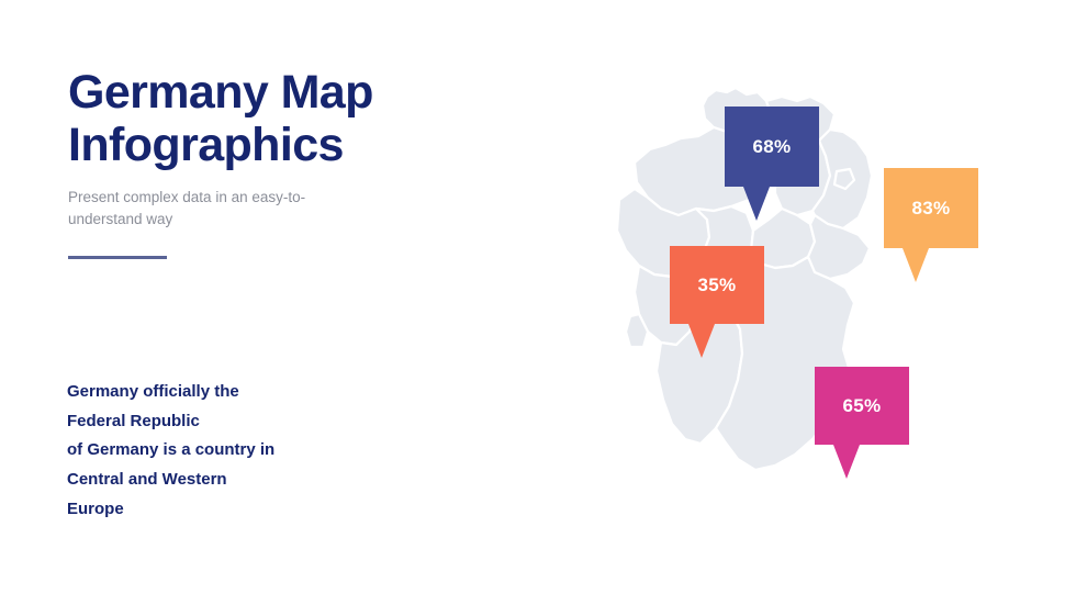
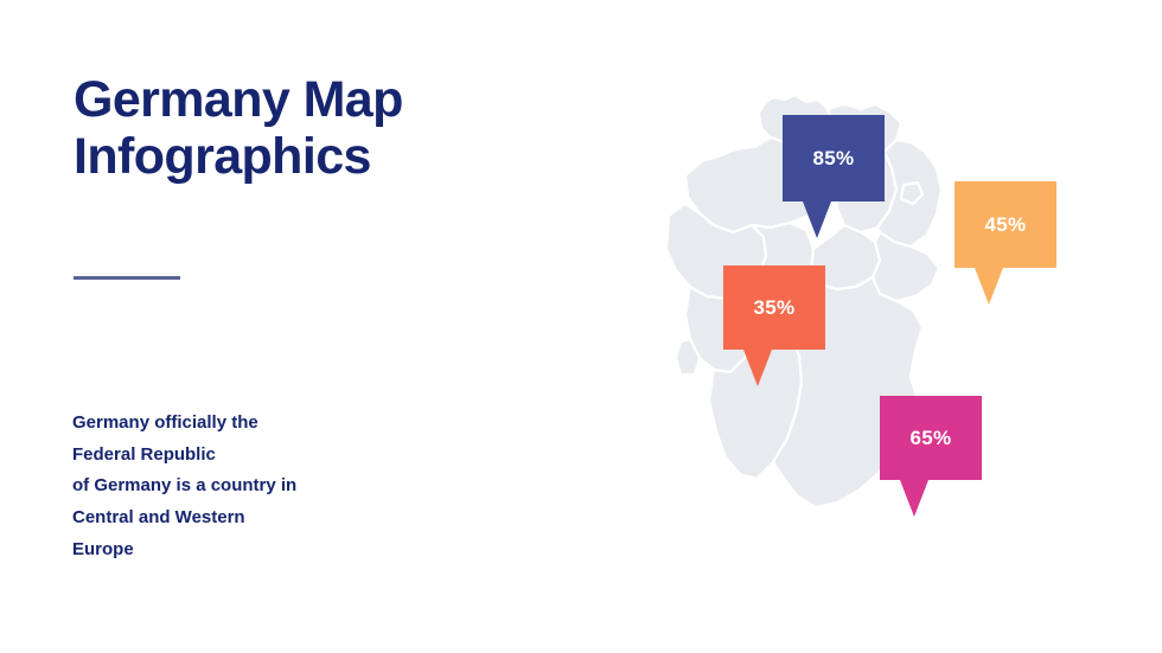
  Germany Map
  Infographics
- Present complex data in an easy-to-understand way
  Germany officially the
  Federal Republic
  of Germany is a country in
  Central and Western
  Europe
- 68%
+ 85%
- 83%
+ 45%
  35%
  65%
